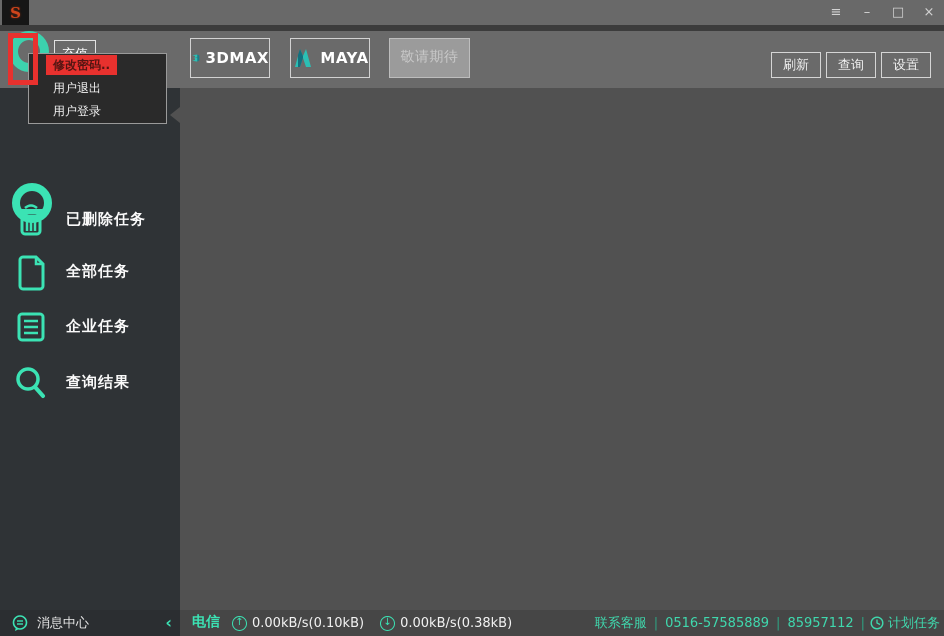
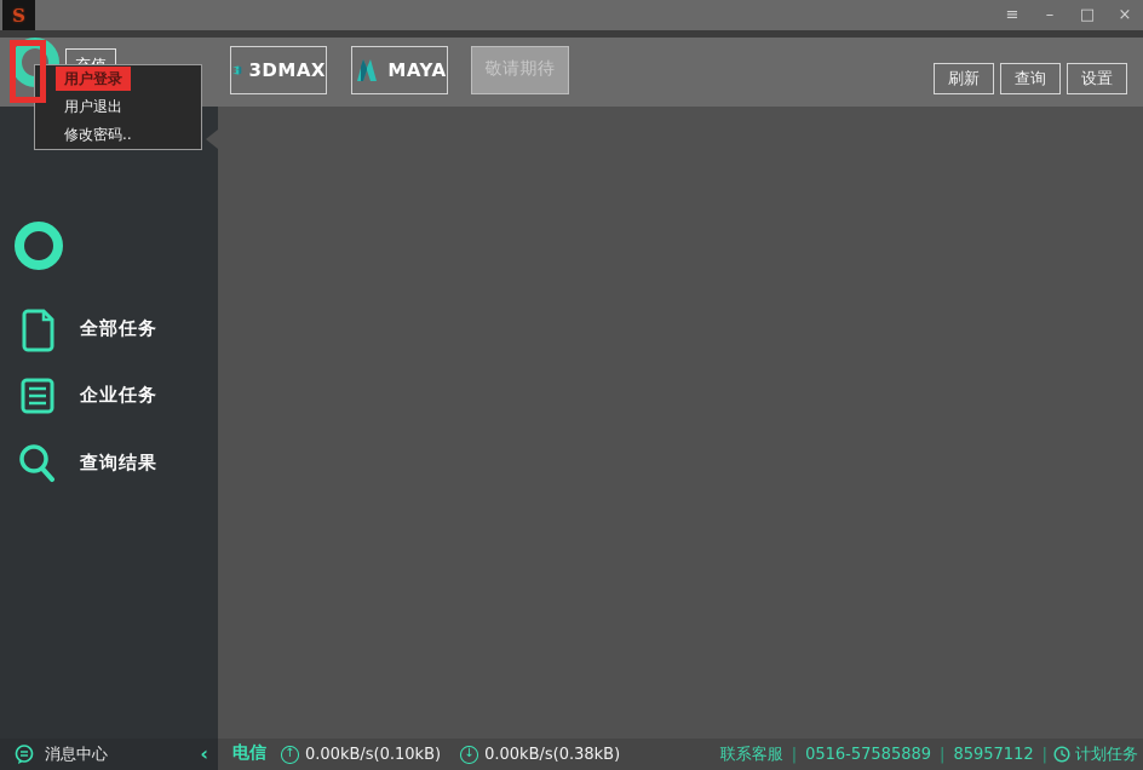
  S
  ≡
  –
  □
  ×
  3DMAX
  MAYA
  敬请期待
  刷新
  查询
  设置
- 已删除任务
  全部任务
  企业任务
  查询结果
- 修改密码..
+ 用户登录
  用户退出
- 用户登录
+ 修改密码..
  消息中心
  ‹
  电信
  ↑
  0.00kB/s(0.10kB)
  ↓
  0.00kB/s(0.38kB)
  联系客服
  |
  0516-57585889
  |
  85957112
  |
  计划任务
